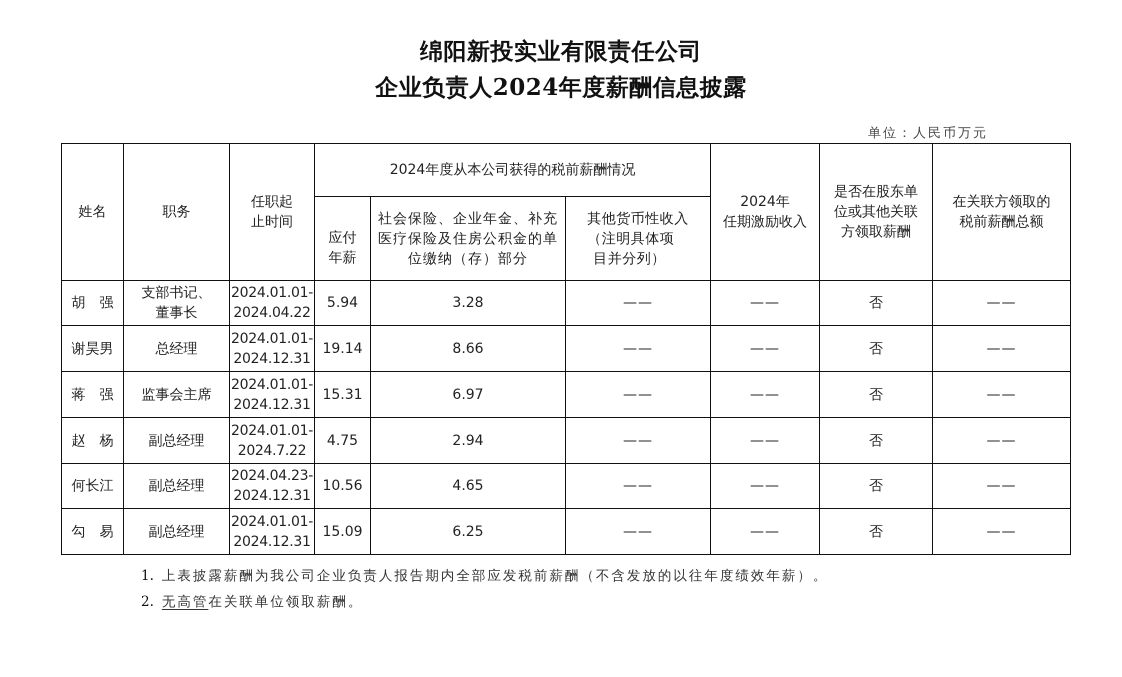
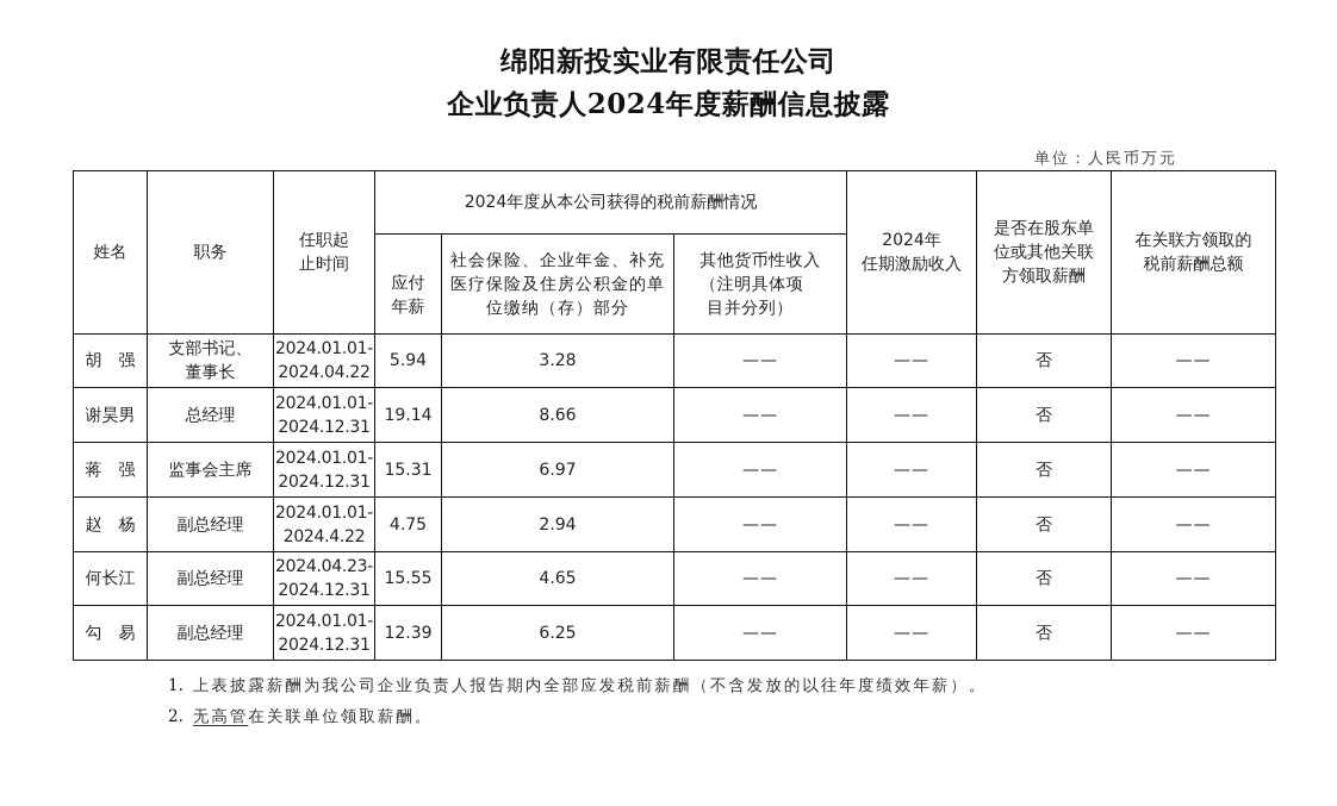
  绵阳新投实业有限责任公司
  企业负责人2024年度薪酬信息披露
  单位：人民币万元
  姓名	职务	任职起 止时间	2024年度从本公司获得的税前薪酬情况	2024年 任期激励收入	是否在股东单 位或其他关联 方领取薪酬	在关联方领取的 税前薪酬总额
  应付 年薪	社会保险、企业年金、补充医疗保险及住房公积金的单位缴纳（存）部分	其他货币性收入 （注明具体项 目并分列）
  胡 强	支部书记、 董事长	2024.01.01- 2024.04.22	5.94	3.28	——	——	否	——
  谢昊男	总经理	2024.01.01- 2024.12.31	19.14	8.66	——	——	否	——
  蒋 强	监事会主席	2024.01.01- 2024.12.31	15.31	6.97	——	——	否	——
- 赵 杨	副总经理	2024.01.01- 2024.7.22	4.75	2.94	——	——	否	——
+ 赵 杨	副总经理	2024.01.01- 2024.4.22	4.75	2.94	——	——	否	——
- 何长江	副总经理	2024.04.23- 2024.12.31	10.56	4.65	——	——	否	——
+ 何长江	副总经理	2024.04.23- 2024.12.31	15.55	4.65	——	——	否	——
- 勾 易	副总经理	2024.01.01- 2024.12.31	15.09	6.25	——	——	否	——
+ 勾 易	副总经理	2024.01.01- 2024.12.31	12.39	6.25	——	——	否	——
  1. 上表披露薪酬为我公司企业负责人报告期内全部应发税前薪酬（不含发放的以往年度绩效年薪）。
  2. 无高管在关联单位领取薪酬。
